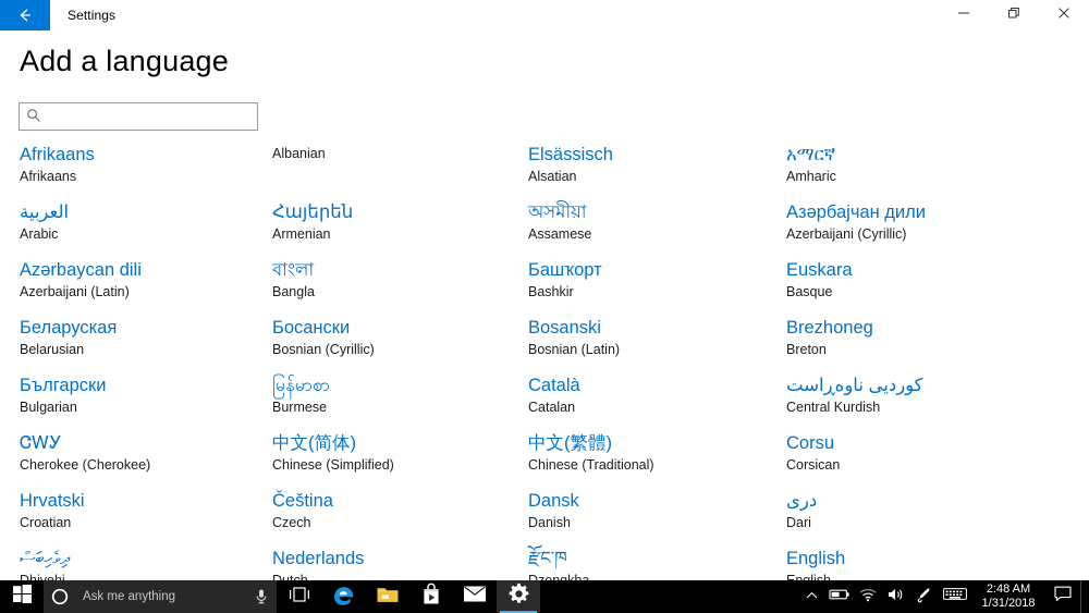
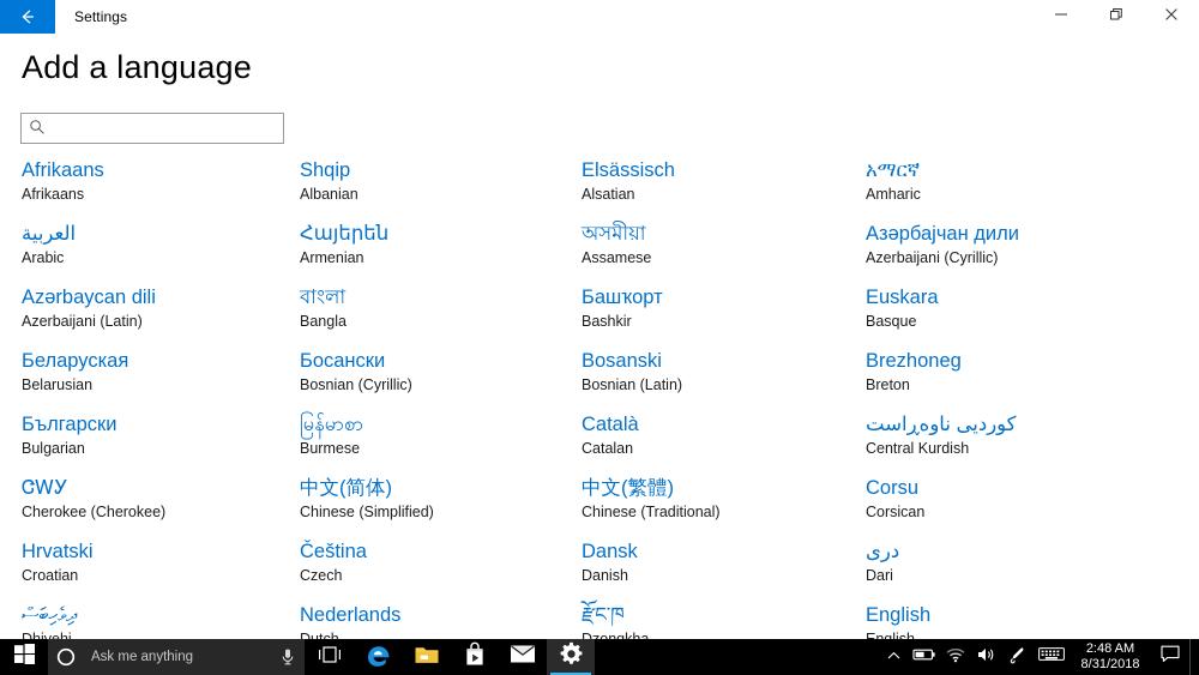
  Settings
  Add a language
  Afrikaans
  Afrikaans
+ Shqip
  Albanian
  Elsässisch
  Alsatian
  አማርኛ
  Amharic
  العربية
  Arabic
  Հայերեն
  Armenian
  অসমীয়া
  Assamese
  Азәрбајчан дили
  Azerbaijani (Cyrillic)
  Azərbaycan dili
  Azerbaijani (Latin)
  বাংলা
  Bangla
  Башҡорт
  Bashkir
  Euskara
  Basque
  Беларуская
  Belarusian
  Босански
  Bosnian (Cyrillic)
  Bosanski
  Bosnian (Latin)
  Brezhoneg
  Breton
  Български
  Bulgarian
  မြန်မာစာ
  Burmese
  Català
  Catalan
  کوردیی ناوەڕاست
  Central Kurdish
  ᏣᎳᎩ
  Cherokee (Cherokee)
  中文(简体)
  Chinese (Simplified)
  中文(繁體)
  Chinese (Traditional)
  Corsu
  Corsican
  Hrvatski
  Croatian
  Čeština
  Czech
  Dansk
  Danish
  دری
  Dari
  ދިވެހިބަސް
  Nederlands
  རྫོང་ཁ
  English
  Ask me anything
  2:48 AM
- 1/31/2018
+ 8/31/2018
